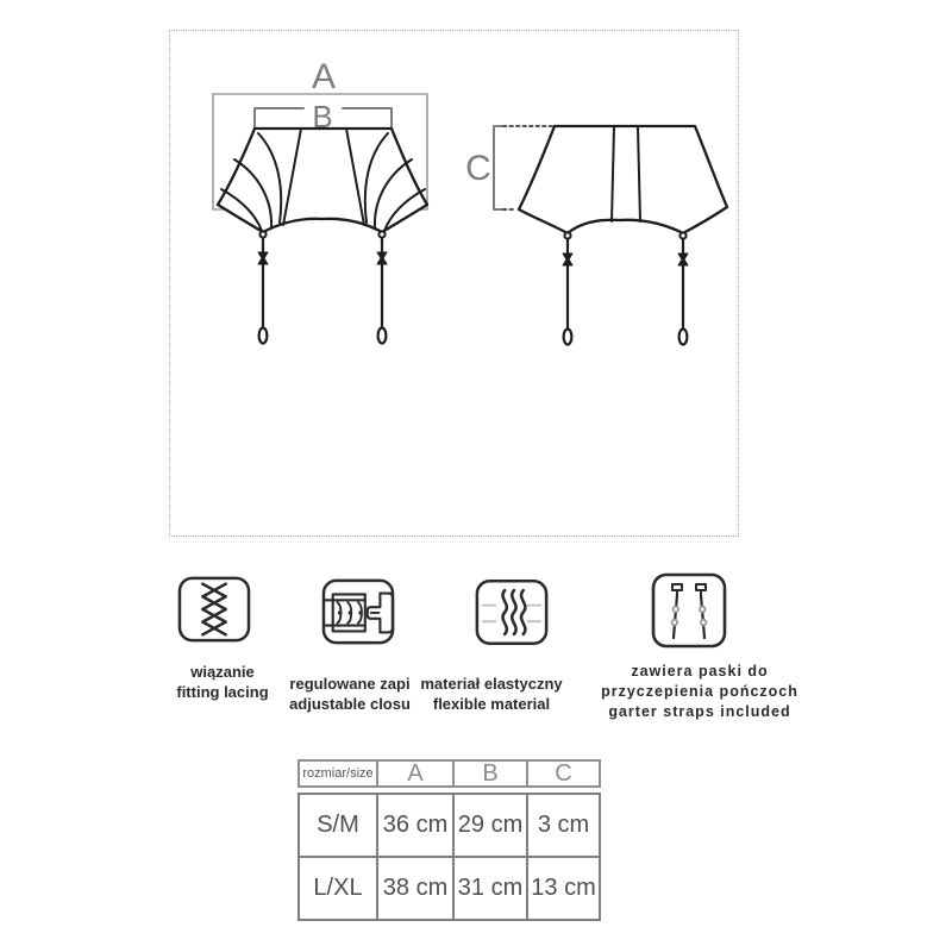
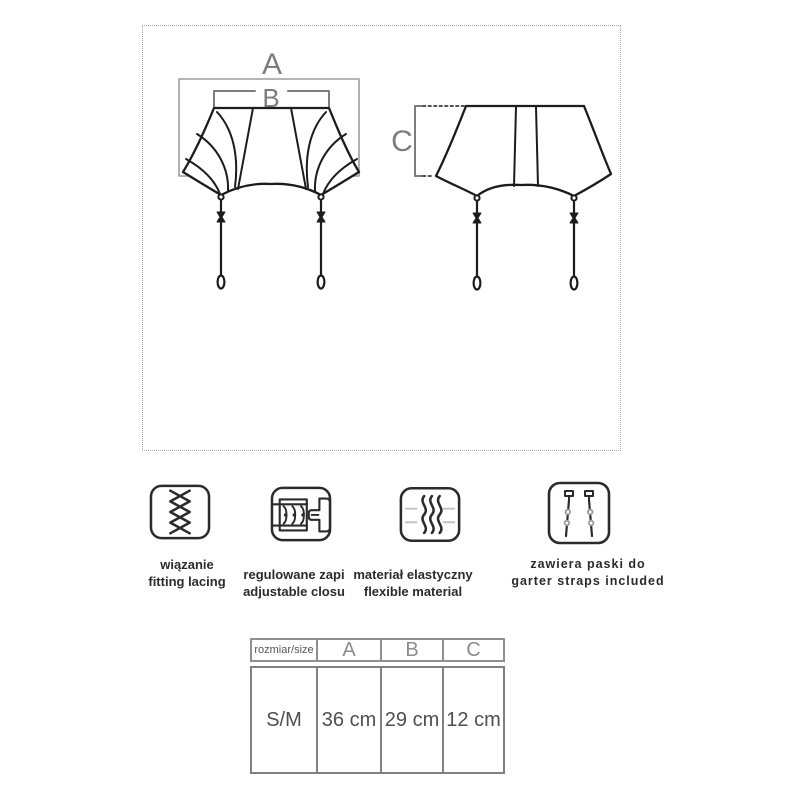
  A
  B
  C
  wiązanie
  fitting lacing
  regulowane zapi
  adjustable closu
  materiał elastyczny
  flexible material
  zawiera paski do
- przyczepienia pończoch
  garter straps included
  rozmiar/size
  A
  B
  C
  S/M
  36 cm
  29 cm
- 3 cm
+ 12 cm
- L/XL
- 38 cm
- 31 cm
- 13 cm
